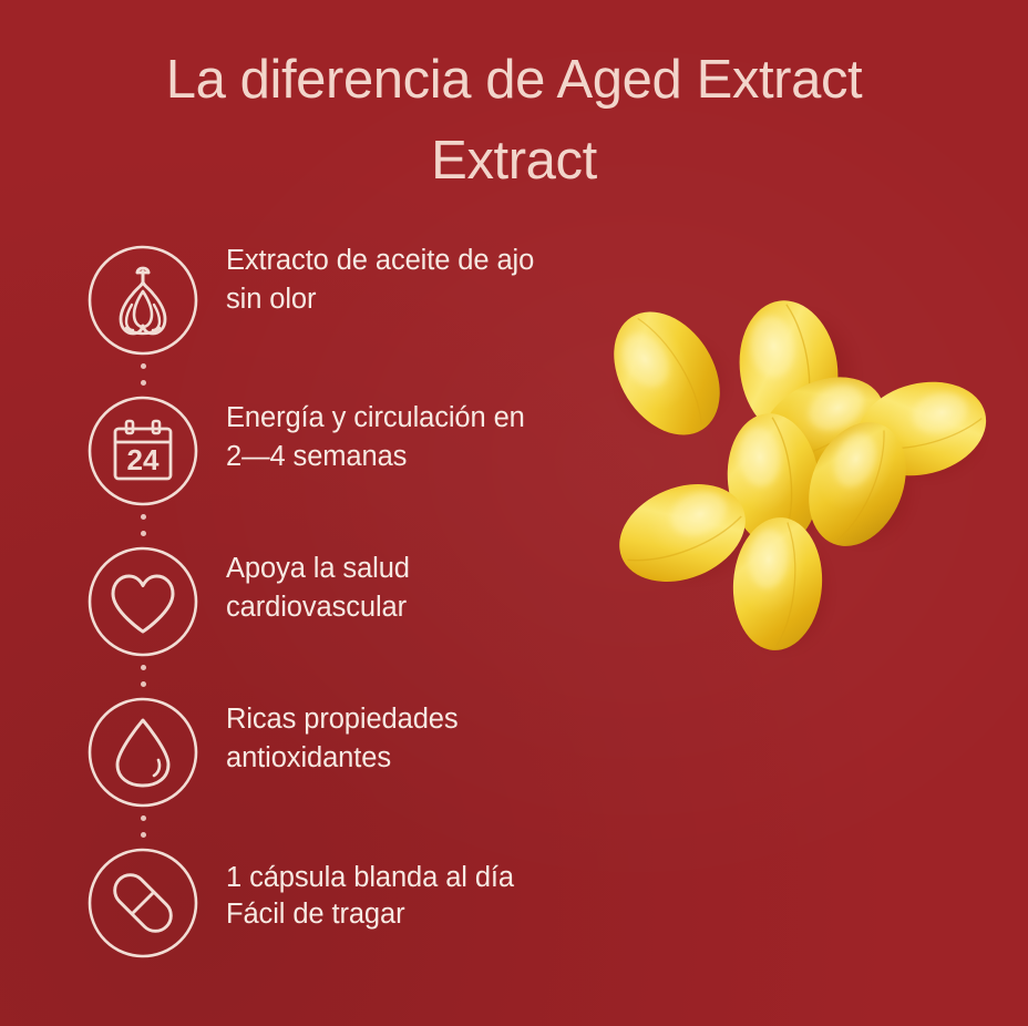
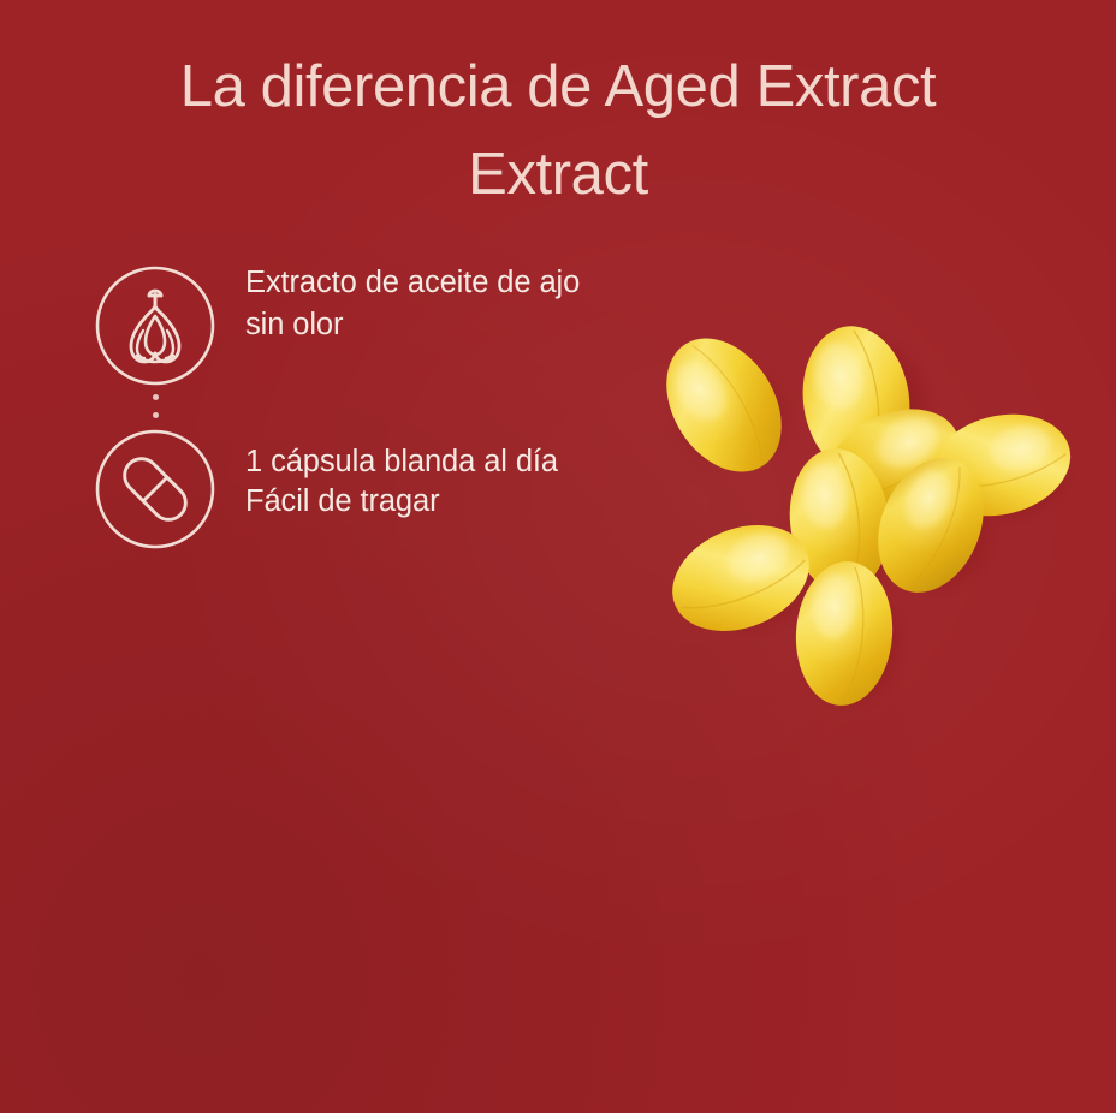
  La diferencia de Aged Extract
  Extract
  Extracto de aceite de ajo
  sin olor
- 24
- Energía y circulación en
- 2—4 semanas
- Apoya la salud
- cardiovascular
- Ricas propiedades
- antioxidantes
  1 cápsula blanda al día
  Fácil de tragar
